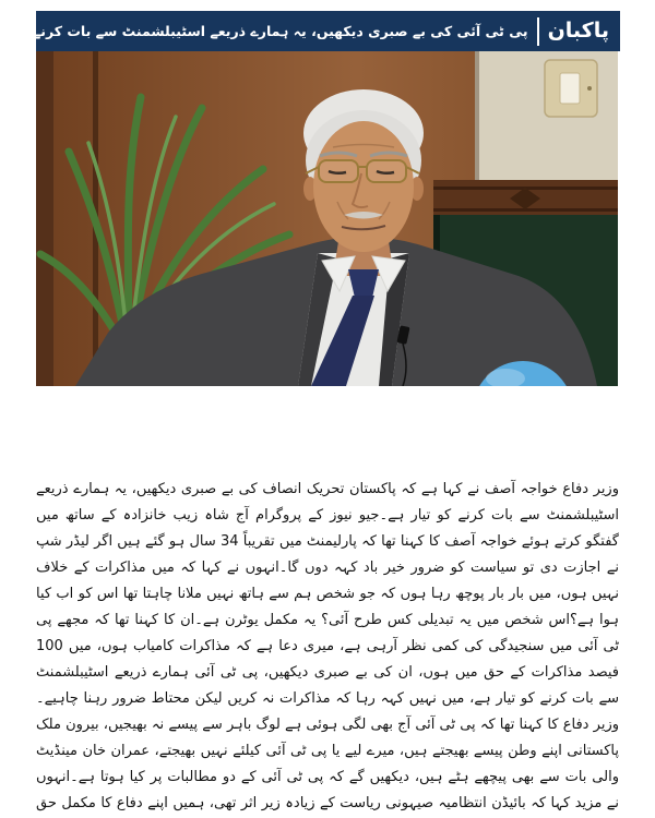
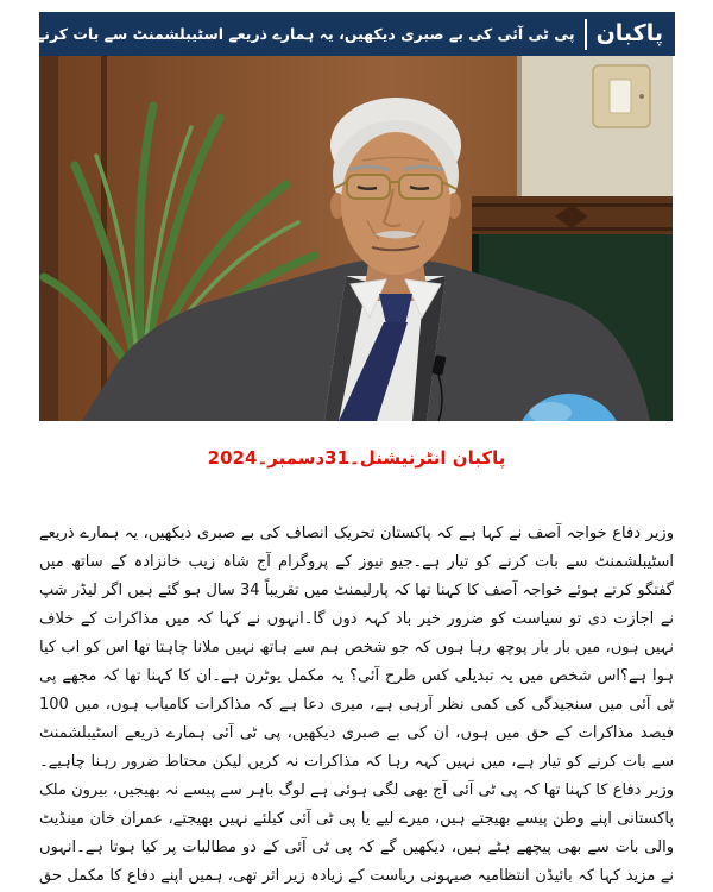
  پاکبان
  پی ٹی آئی کی بے صبری دیکھیں، یہ ہمارے ذریعے اسٹیبلشمنٹ سے بات کرنے
+ پاکبان انٹرنیشنل۔31دسمبر۔2024
  وزیر دفاع خواجہ آصف نے کہا ہے کہ پاکستان تحریک انصاف کی بے صبری دیکھیں، یہ ہمارے ذریعے اسٹیبلشمنٹ سے بات کرنے کو تیار ہے۔جیو نیوز کے پروگرام آج شاہ زیب خانزادہ کے ساتھ میں گفتگو کرتے ہوئے خواجہ آصف کا کہنا تھا کہ پارلیمنٹ میں تقریباً 34 سال ہو گئے ہیں اگر لیڈر شپ نے اجازت دی تو سیاست کو ضرور خیر باد کہہ دوں گا۔انہوں نے کہا کہ میں مذاکرات کے خلاف نہیں ہوں، میں بار بار پوچھ رہا ہوں کہ جو شخص ہم سے ہاتھ نہیں ملانا چاہتا تھا اس کو اب کیا ہوا ہے؟اس شخص میں یہ تبدیلی کس طرح آئی؟ یہ مکمل یوٹرن ہے۔ان کا کہنا تھا کہ مجھے پی ٹی آئی میں سنجیدگی کی کمی نظر آرہی ہے، میری دعا ہے کہ مذاکرات کامیاب ہوں، میں 100 فیصد مذاکرات کے حق میں ہوں، ان کی بے صبری دیکھیں، پی ٹی آئی ہمارے ذریعے اسٹیبلشمنٹ سے بات کرنے کو تیار ہے، میں نہیں کہہ رہا کہ مذاکرات نہ کریں لیکن محتاط ضرور رہنا چاہیے۔وزیر دفاع کا کہنا تھا کہ پی ٹی آئی آج بھی لگی ہوئی ہے لوگ باہر سے پیسے نہ بھیجیں، بیرون ملک پاکستانی اپنے وطن پیسے بھیجتے ہیں، میرے لیے یا پی ٹی آئی کیلئے نہیں بھیجتے، عمران خان مینڈیٹ والی بات سے بھی پیچھے ہٹے ہیں، دیکھیں گے کہ پی ٹی آئی کے دو مطالبات پر کیا ہوتا ہے۔انہوں نے مزید کہا کہ بائیڈن انتظامیہ صیہونی ریاست کے زیادہ زیر اثر تھی، ہمیں اپنے دفاع کا مکمل حق
